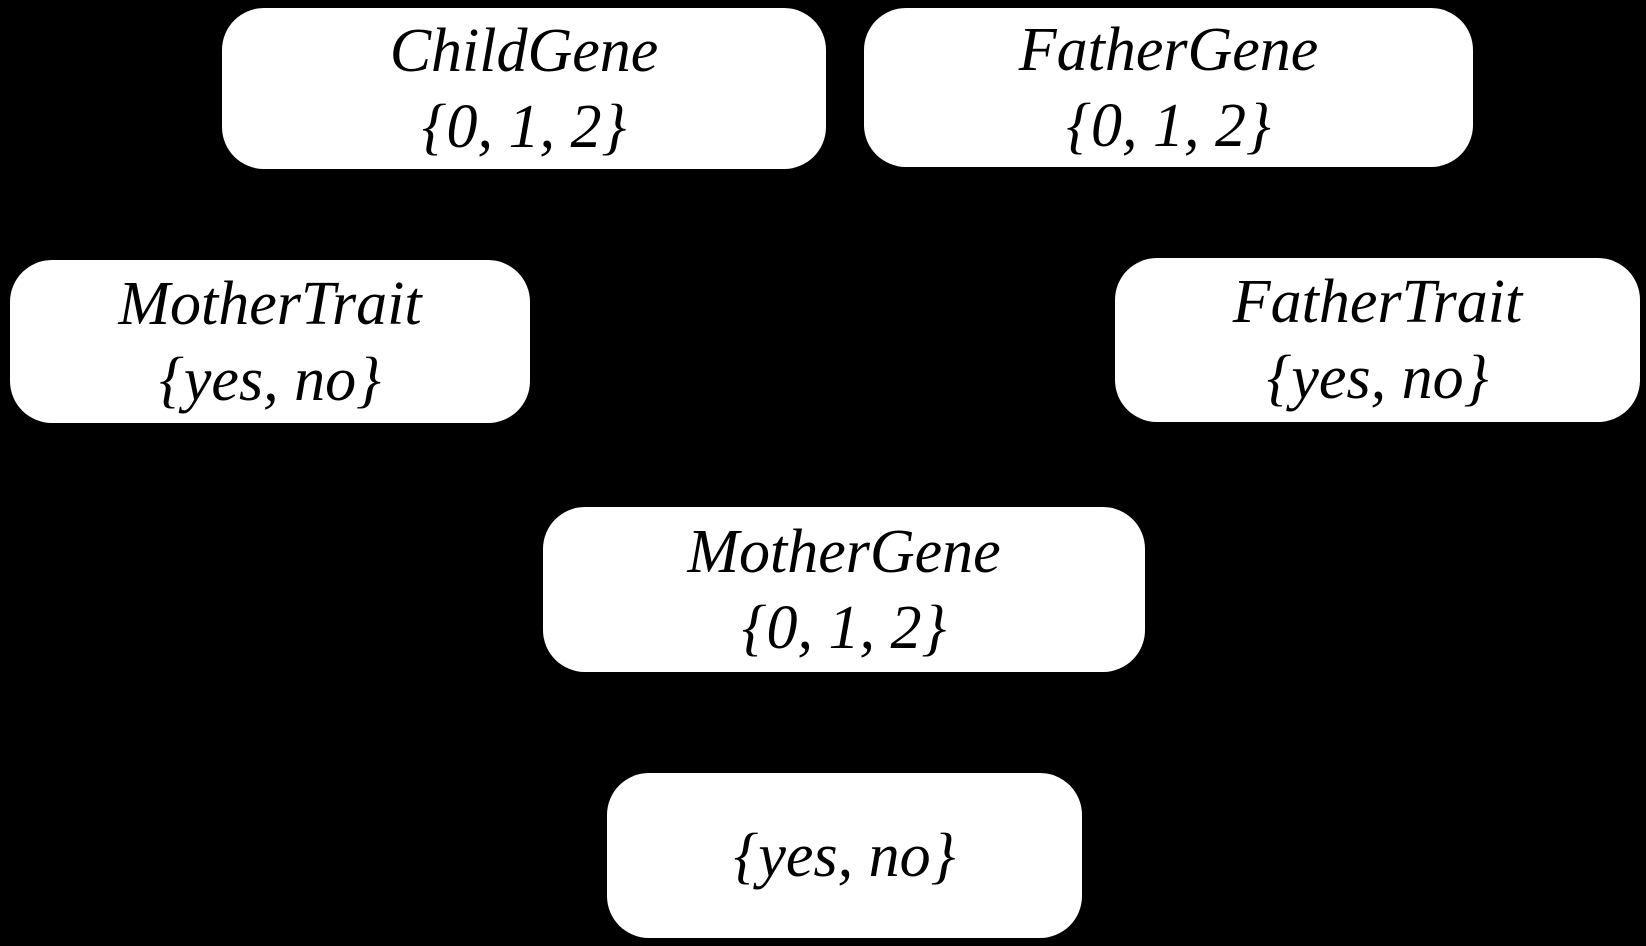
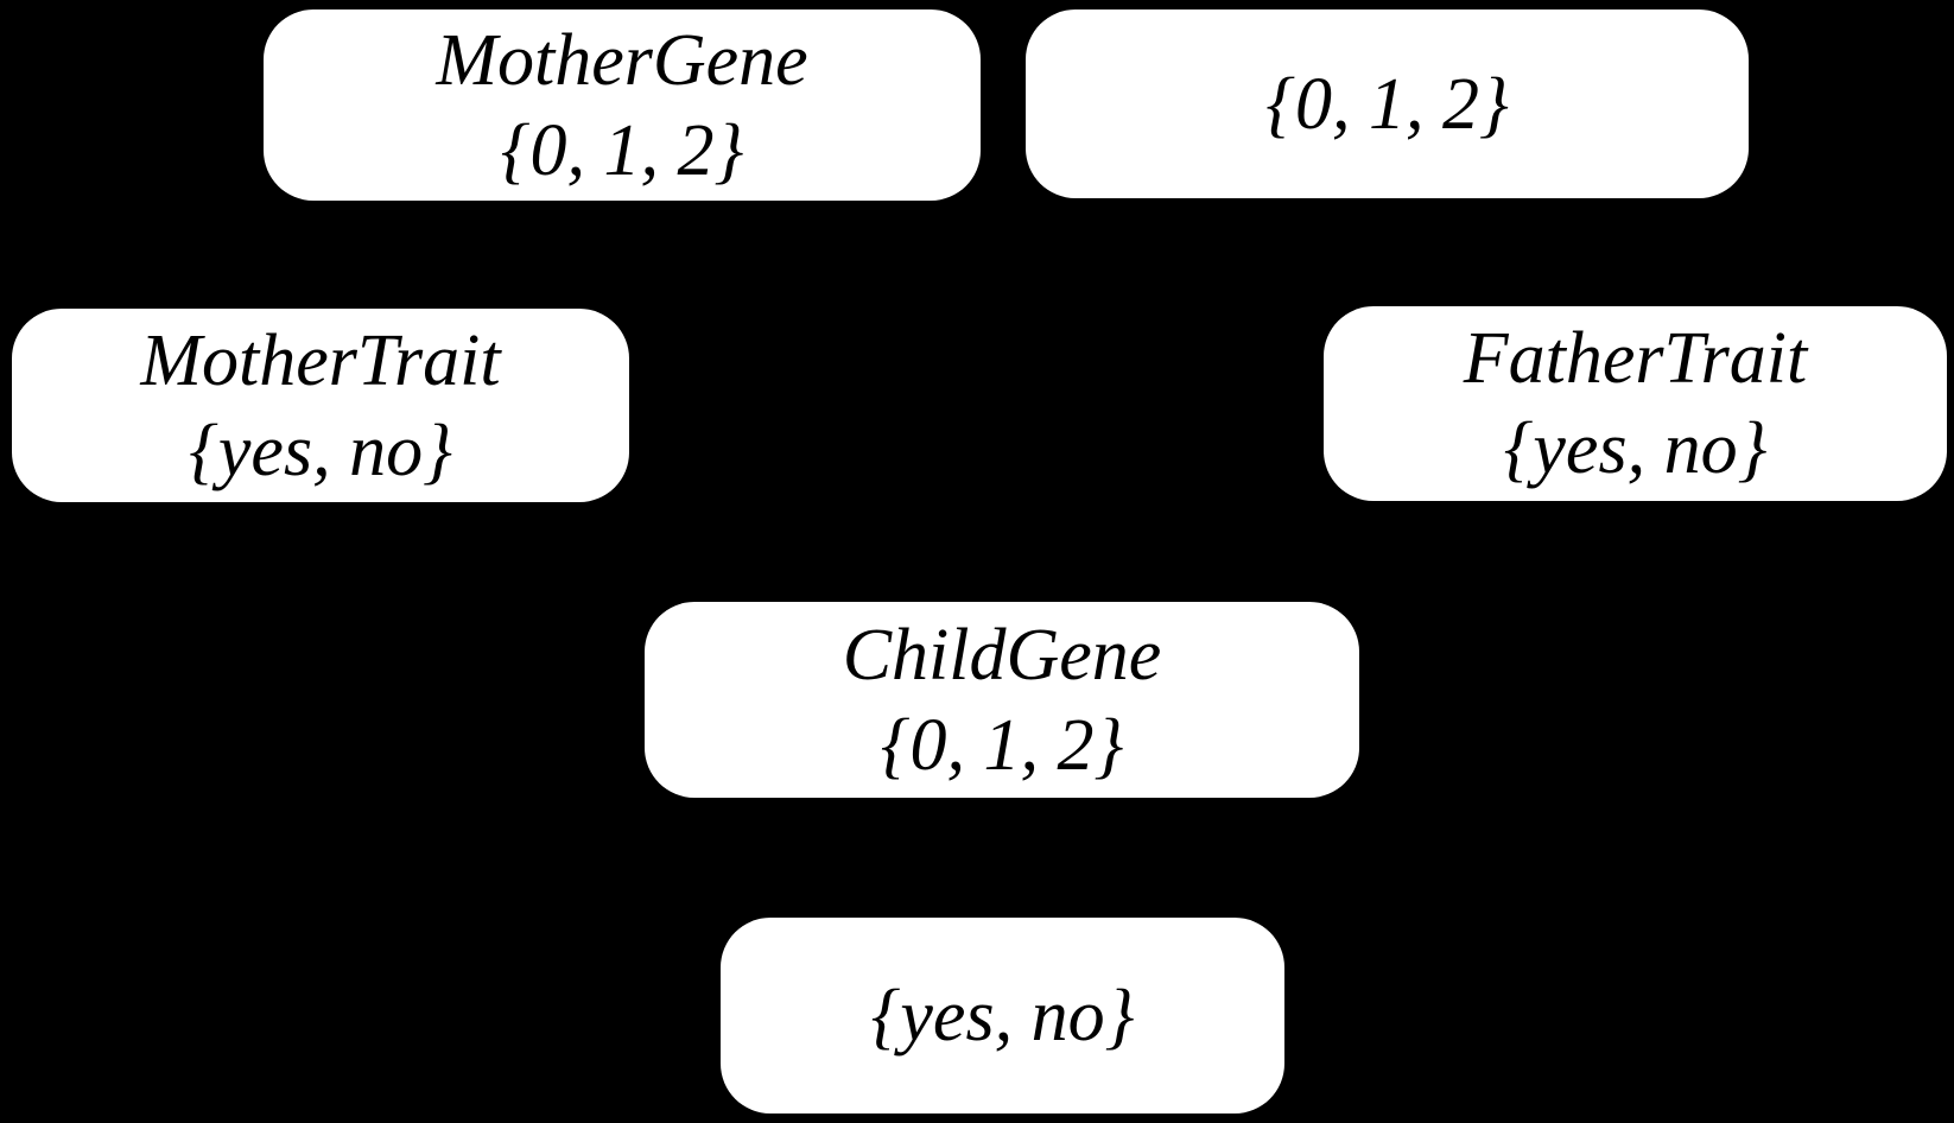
- ChildGene
+ MotherGene
  {0, 1, 2}
- FatherGene
  {0, 1, 2}
  MotherTrait
  {yes, no}
  FatherTrait
  {yes, no}
- MotherGene
+ ChildGene
  {0, 1, 2}
  {yes, no}
